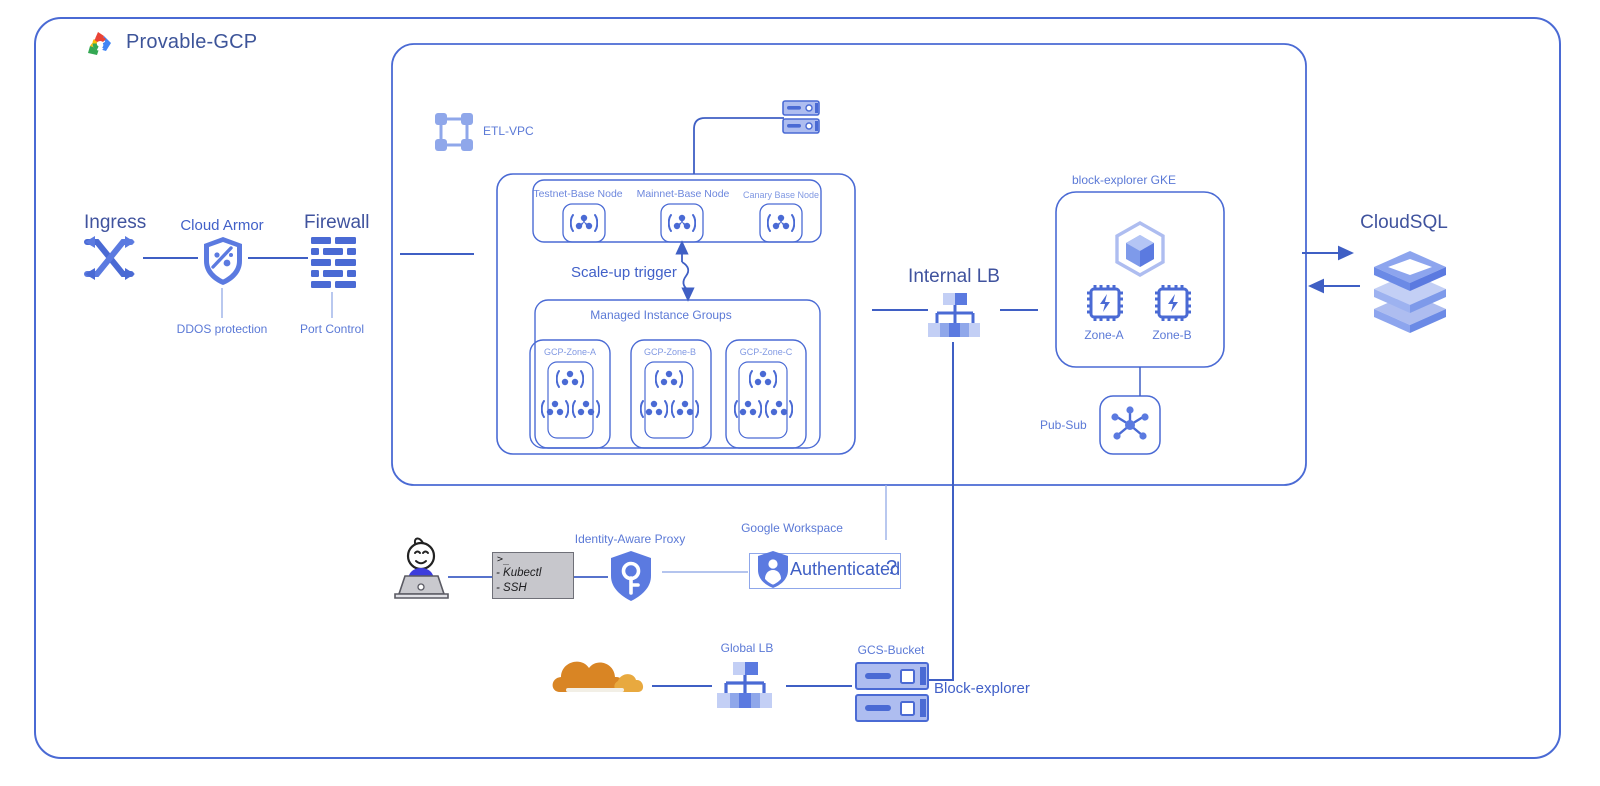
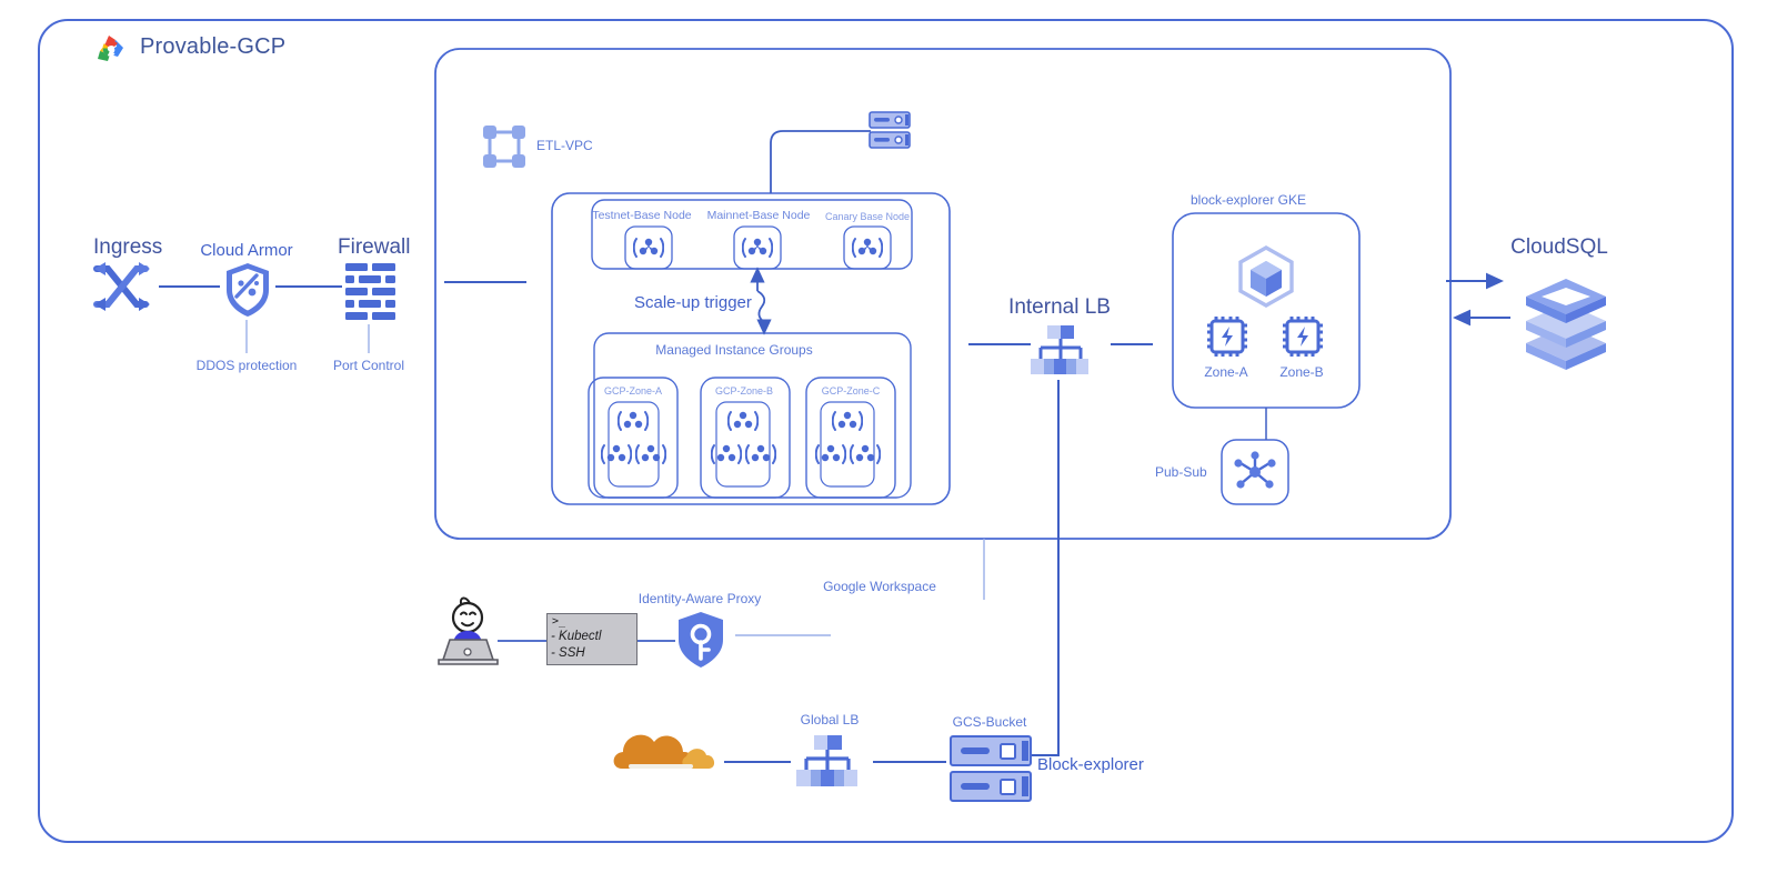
  Provable-GCP
  Ingress
  Cloud Armor
  DDOS protection
  Firewall
  Port Control
  ETL-VPC
  Testnet-Base Node
  Mainnet-Base Node
  Canary Base Node
  Scale-up trigger
  Managed Instance Groups
  GCP-Zone-A
  GCP-Zone-B
  GCP-Zone-C
  Internal LB
  block-explorer GKE
  Zone-A
  Zone-B
  Pub-Sub
  CloudSQL
  >_
  - Kubectl
  - SSH
  Identity-Aware Proxy
  Google Workspace
- Authenticated
- ?
  Global LB
  GCS-Bucket
  Block-explorer
